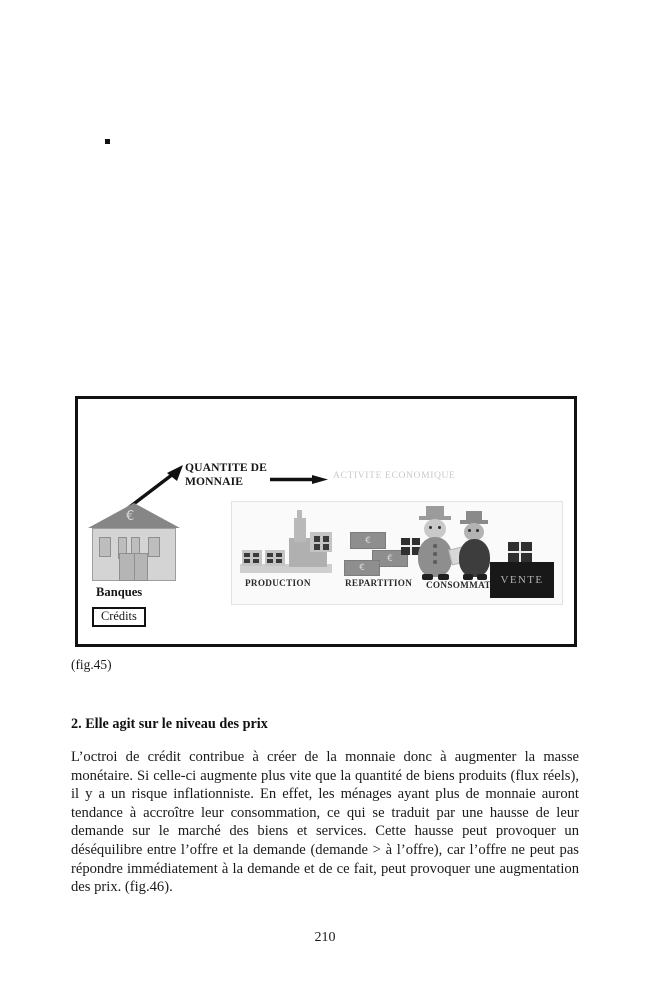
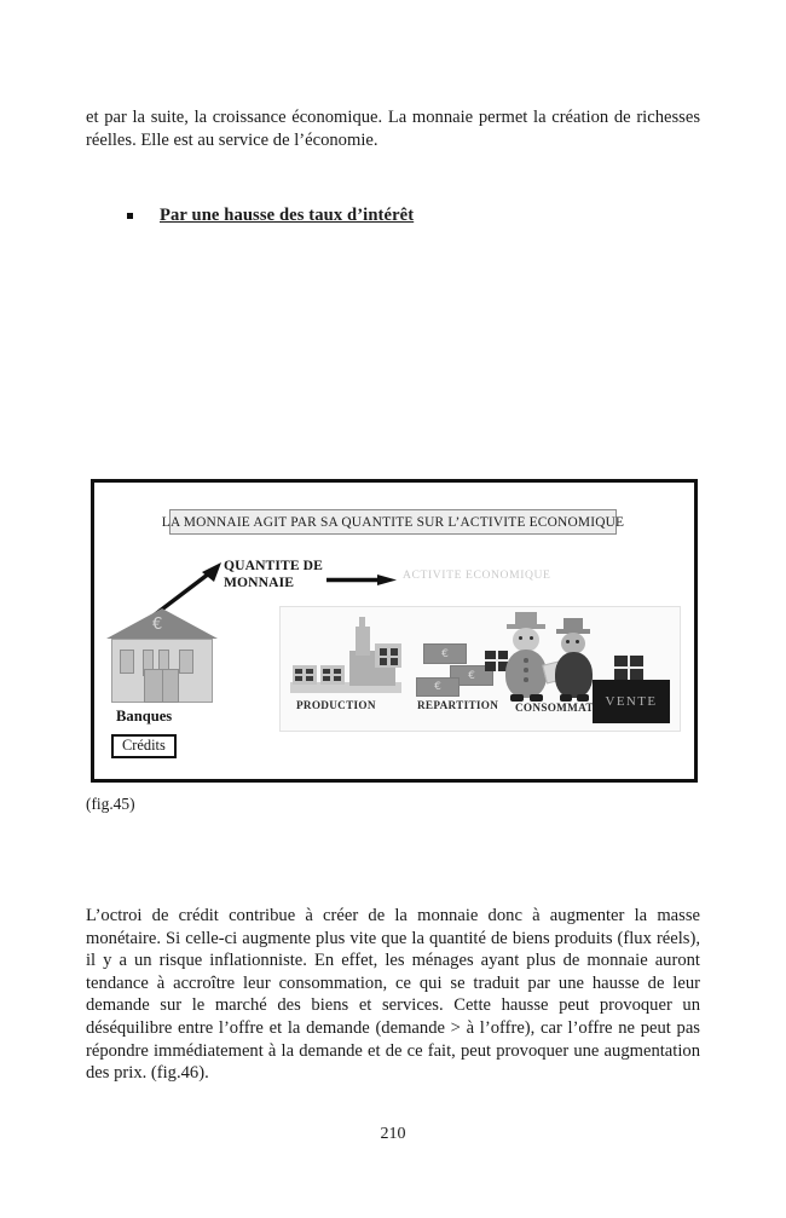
+ et par la suite, la croissance économique. La monnaie permet la création de richesses réelles. Elle est au service de l’économie.
+ Par une hausse des taux d’intérêt
+ LA MONNAIE AGIT PAR SA QUANTITE SUR L’ACTIVITE ECONOMIQUE
  QUANTITE DE
  MONNAIE
  ACTIVITE ECONOMIQUE
  €
  Banques
  Crédits
  PRODUCTION
  €
  €
  €
  REPARTITION
  CONSOMMAT
  VENTE
  (fig.45)
- 2. Elle agit sur le niveau des prix
  L’octroi de crédit contribue à créer de la monnaie donc à augmenter la masse monétaire. Si celle-ci augmente plus vite que la quantité de biens produits (flux réels), il y a un risque inflationniste. En effet, les ménages ayant plus de monnaie auront tendance à accroître leur consommation, ce qui se traduit par une hausse de leur demande sur le marché des biens et services. Cette hausse peut provoquer un déséquilibre entre l’offre et la demande (demande > à l’offre), car l’offre ne peut pas répondre immédiatement à la demande et de ce fait, peut provoquer une augmentation des prix. (fig.46).
  210
